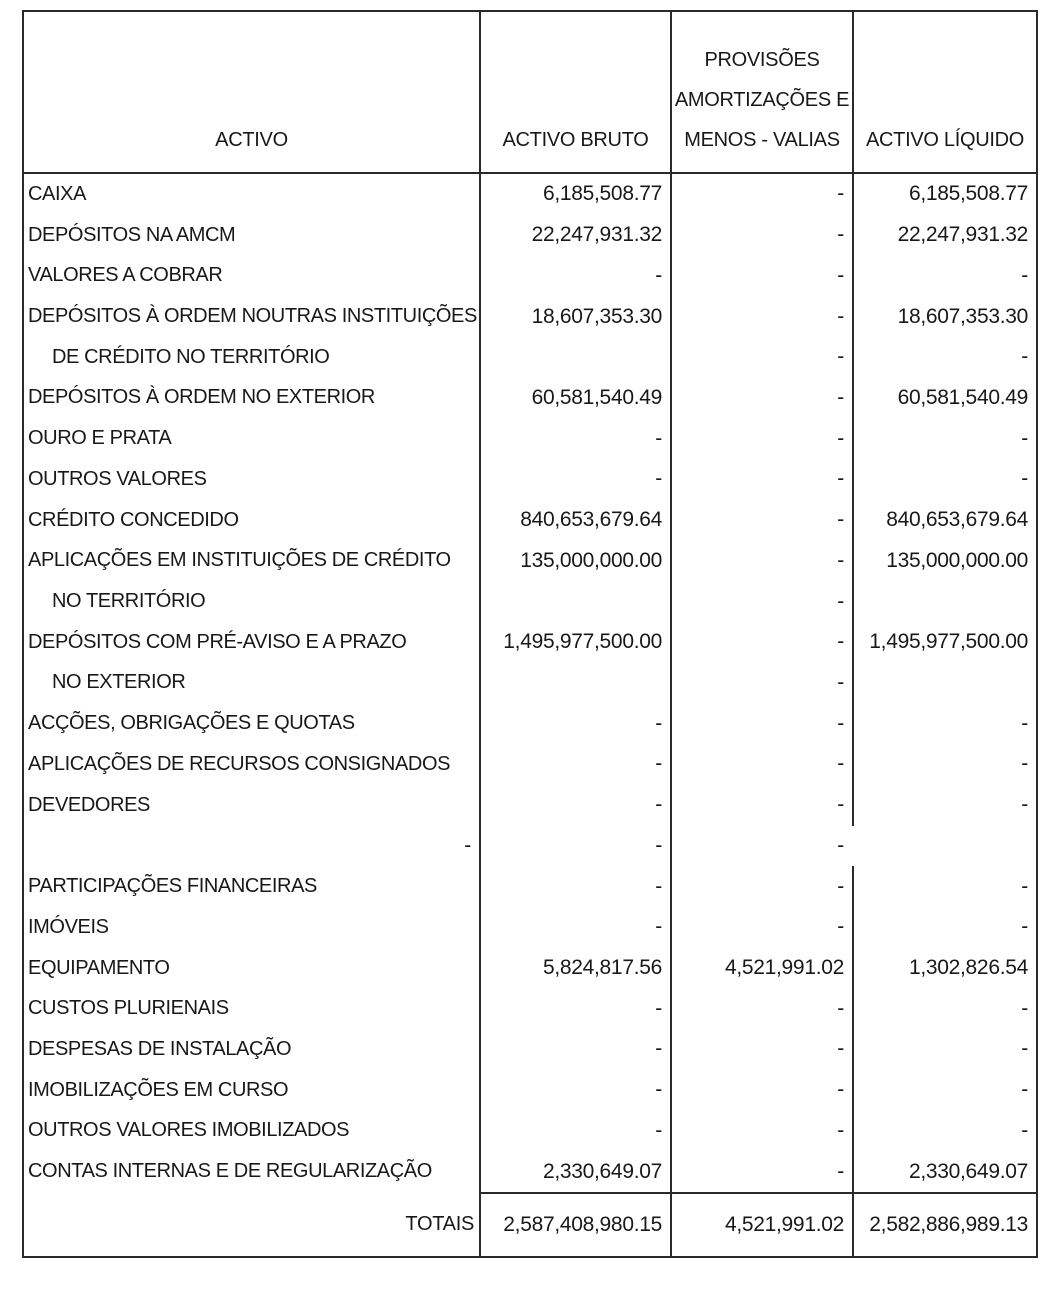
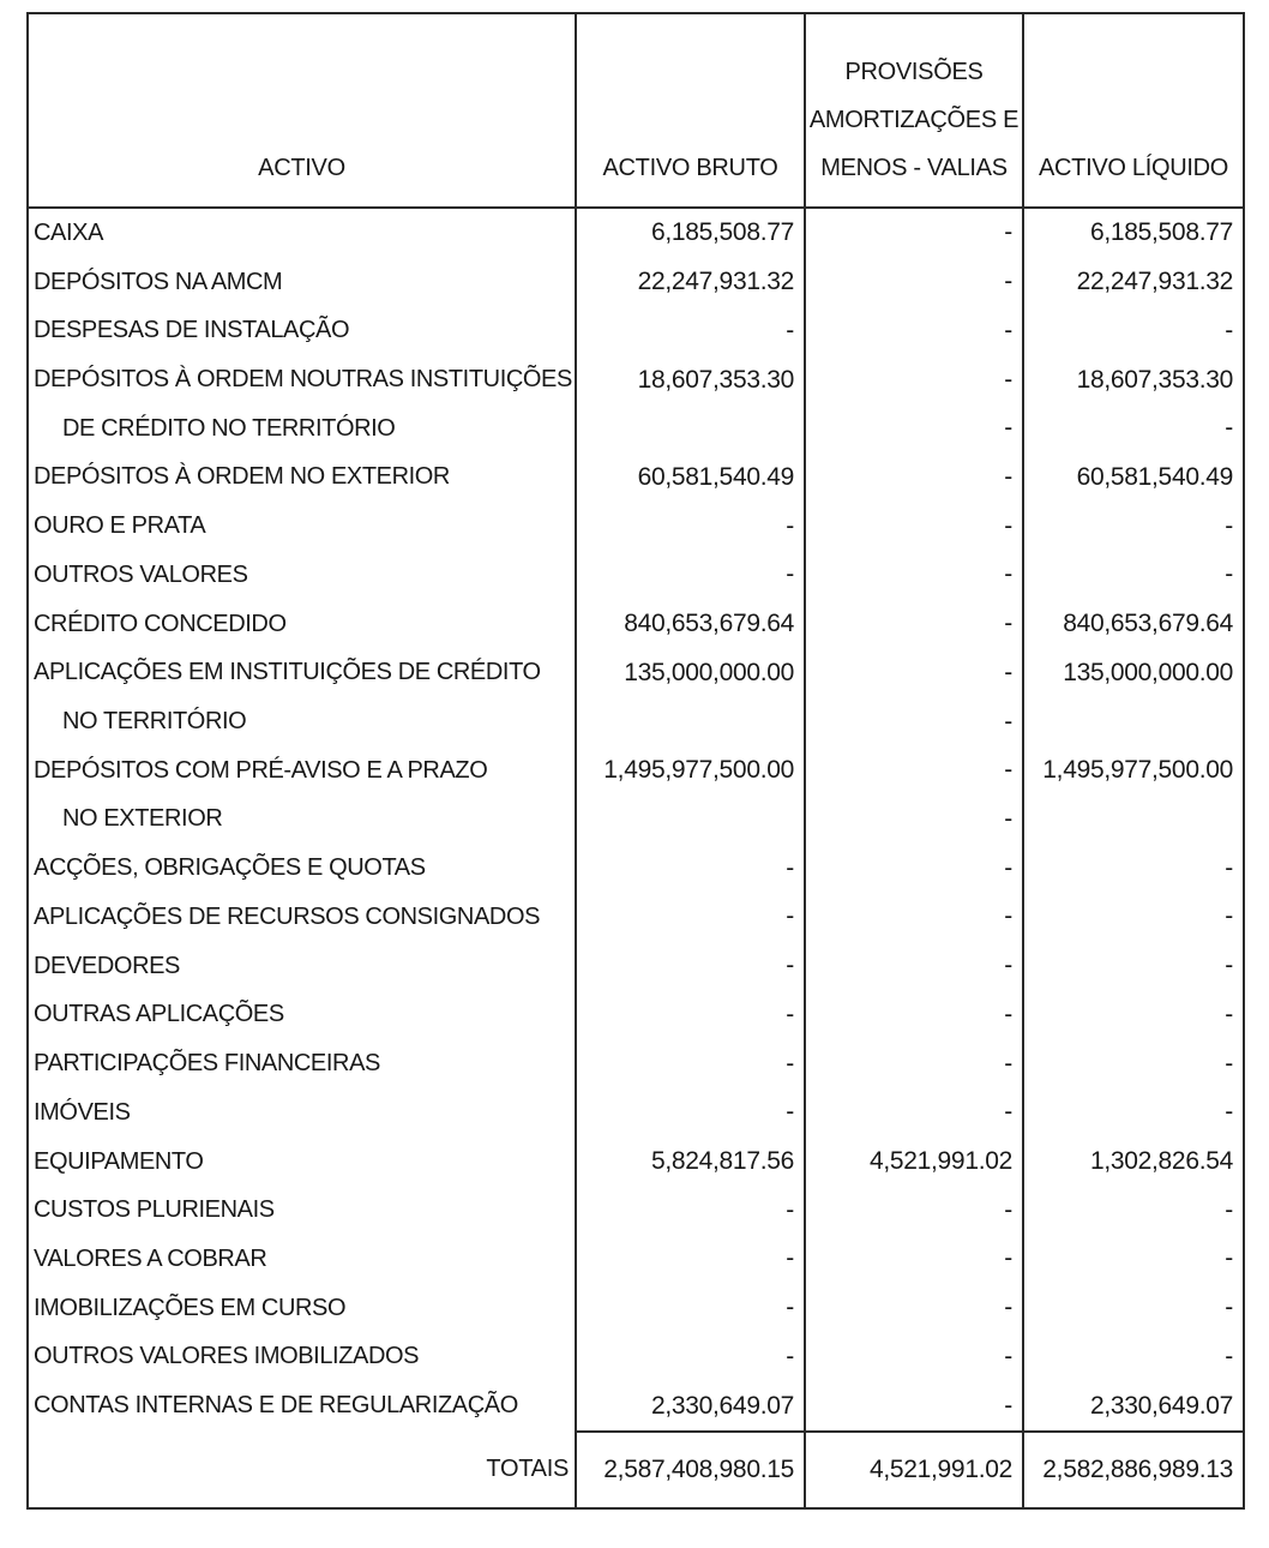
  ACTIVO
  ACTIVO BRUTO
  PROVISÕES
  AMORTIZAÇÕES E
  MENOS - VALIAS
  ACTIVO LÍQUIDO
  CAIXA
  6,185,508.77
  -
  6,185,508.77
  DEPÓSITOS NA AMCM
  22,247,931.32
  -
  22,247,931.32
- VALORES A COBRAR
+ DESPESAS DE INSTALAÇÃO
  -
  -
  -
  DEPÓSITOS À ORDEM NOUTRAS INSTITUIÇÕES
  18,607,353.30
  -
  18,607,353.30
  DE CRÉDITO NO TERRITÓRIO
  -
  -
  DEPÓSITOS À ORDEM NO EXTERIOR
  60,581,540.49
  -
  60,581,540.49
  OURO E PRATA
  -
  -
  -
  OUTROS VALORES
  -
  -
  -
  CRÉDITO CONCEDIDO
  840,653,679.64
  -
  840,653,679.64
  APLICAÇÕES EM INSTITUIÇÕES DE CRÉDITO
  135,000,000.00
  -
  135,000,000.00
  NO TERRITÓRIO
  -
  DEPÓSITOS COM PRÉ-AVISO E A PRAZO
  1,495,977,500.00
  -
  1,495,977,500.00
  NO EXTERIOR
  -
  ACÇÕES, OBRIGAÇÕES E QUOTAS
  -
  -
  -
  APLICAÇÕES DE RECURSOS CONSIGNADOS
  -
  -
  -
  DEVEDORES
  -
  -
  -
+ OUTRAS APLICAÇÕES
  -
  -
  -
  PARTICIPAÇÕES FINANCEIRAS
  -
  -
  -
  IMÓVEIS
  -
  -
  -
  EQUIPAMENTO
  5,824,817.56
  4,521,991.02
  1,302,826.54
  CUSTOS PLURIENAIS
  -
  -
  -
- DESPESAS DE INSTALAÇÃO
+ VALORES A COBRAR
  -
  -
  -
  IMOBILIZAÇÕES EM CURSO
  -
  -
  -
  OUTROS VALORES IMOBILIZADOS
  -
  -
  -
  CONTAS INTERNAS E DE REGULARIZAÇÃO
  2,330,649.07
  -
  2,330,649.07
  TOTAIS
  2,587,408,980.15
  4,521,991.02
  2,582,886,989.13
